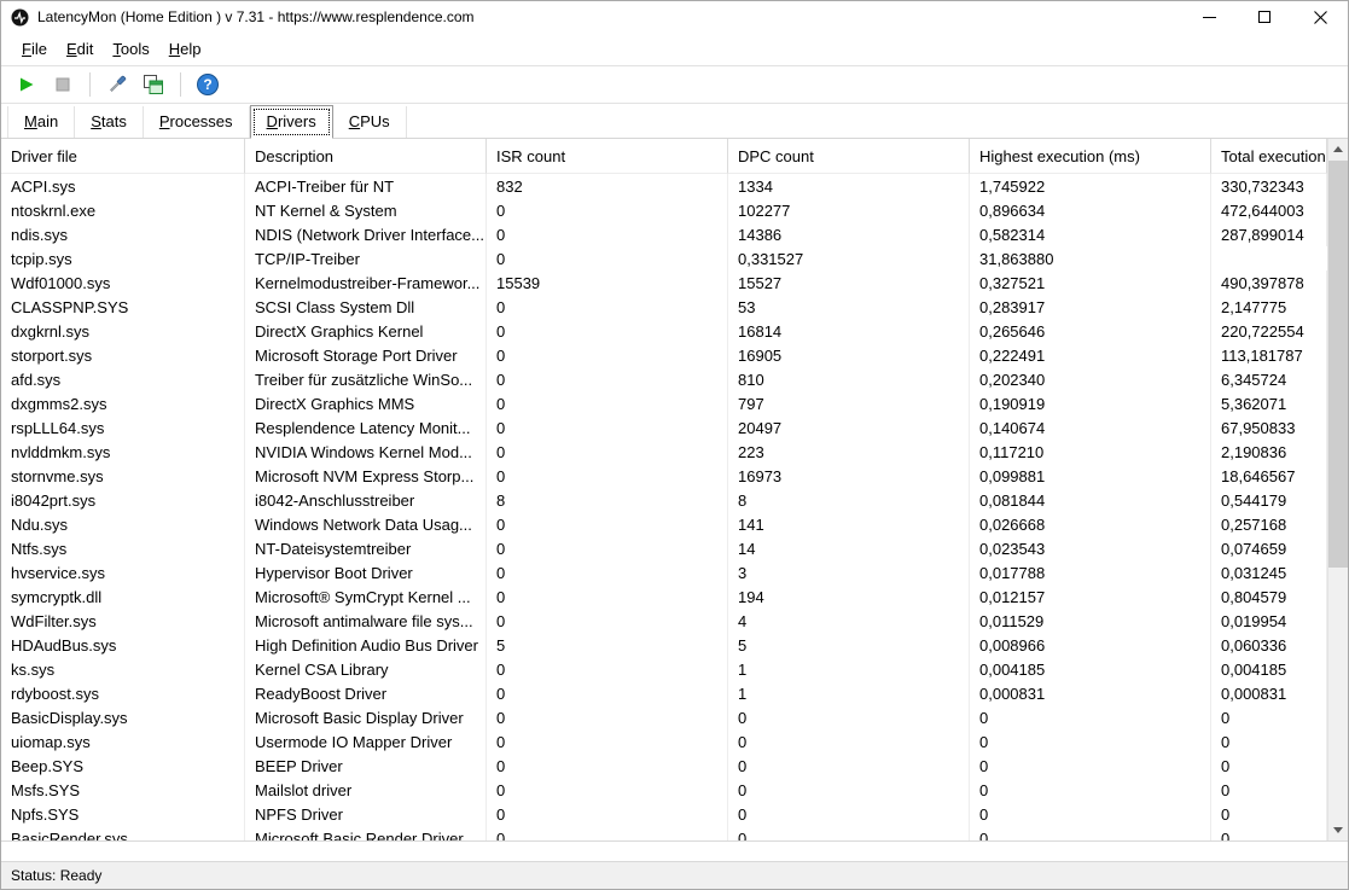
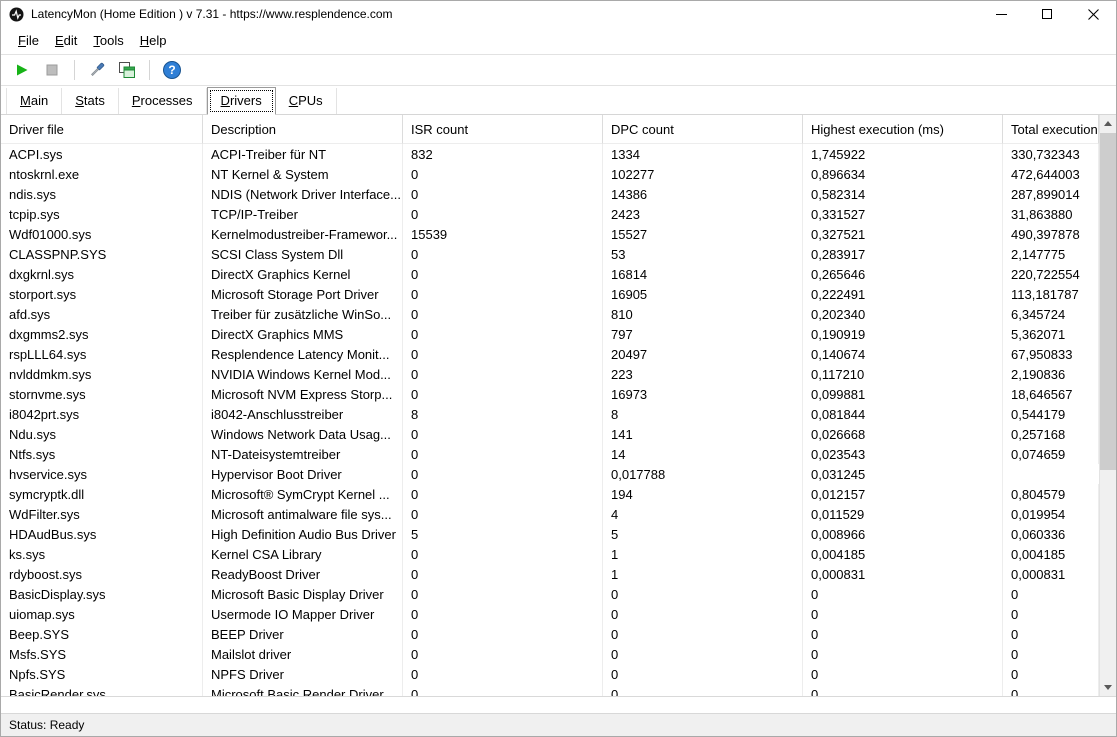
  LatencyMon (Home Edition ) v 7.31 - https://www.resplendence.com
  File
  Edit
  Tools
  Help
  ?
  Main
  Stats
  Processes
  Drivers
  CPUs
  Driver file
  Description
  ISR count
  DPC count
  Highest execution (ms)
  Total execution
  ACPI.sys
  ACPI-Treiber für NT
  832
  1334
  1,745922
  330,732343
  ntoskrnl.exe
  NT Kernel & System
  0
  102277
  0,896634
  472,644003
  ndis.sys
  NDIS (Network Driver Interface...
  0
  14386
  0,582314
  287,899014
  tcpip.sys
  TCP/IP-Treiber
  0
+ 2423
  0,331527
  31,863880
  Wdf01000.sys
  Kernelmodustreiber-Framewor...
  15539
  15527
  0,327521
  490,397878
  CLASSPNP.SYS
  SCSI Class System Dll
  0
  53
  0,283917
  2,147775
  dxgkrnl.sys
  DirectX Graphics Kernel
  0
  16814
  0,265646
  220,722554
  storport.sys
  Microsoft Storage Port Driver
  0
  16905
  0,222491
  113,181787
  afd.sys
  Treiber für zusätzliche WinSo...
  0
  810
  0,202340
  6,345724
  dxgmms2.sys
  DirectX Graphics MMS
  0
  797
  0,190919
  5,362071
  rspLLL64.sys
  Resplendence Latency Monit...
  0
  20497
  0,140674
  67,950833
  nvlddmkm.sys
  NVIDIA Windows Kernel Mod...
  0
  223
  0,117210
  2,190836
  stornvme.sys
  Microsoft NVM Express Storp...
  0
  16973
  0,099881
  18,646567
  i8042prt.sys
  i8042-Anschlusstreiber
  8
  8
  0,081844
  0,544179
  Ndu.sys
  Windows Network Data Usag...
  0
  141
  0,026668
  0,257168
  Ntfs.sys
  NT-Dateisystemtreiber
  0
  14
  0,023543
  0,074659
  hvservice.sys
  Hypervisor Boot Driver
  0
- 3
  0,017788
  0,031245
  symcryptk.dll
  Microsoft® SymCrypt Kernel ...
  0
  194
  0,012157
  0,804579
  WdFilter.sys
  Microsoft antimalware file sys...
  0
  4
  0,011529
  0,019954
  HDAudBus.sys
  High Definition Audio Bus Driver
  5
  5
  0,008966
  0,060336
  ks.sys
  Kernel CSA Library
  0
  1
  0,004185
  0,004185
  rdyboost.sys
  ReadyBoost Driver
  0
  1
  0,000831
  0,000831
  BasicDisplay.sys
  Microsoft Basic Display Driver
  0
  0
  0
  0
  uiomap.sys
  Usermode IO Mapper Driver
  0
  0
  0
  0
  Beep.SYS
  BEEP Driver
  0
  0
  0
  0
  Msfs.SYS
  Mailslot driver
  0
  0
  0
  0
  Npfs.SYS
  NPFS Driver
  0
  0
  0
  0
  BasicRender.sys
  Microsoft Basic Render Driver
  0
  0
  0
  0
  Status: Ready
